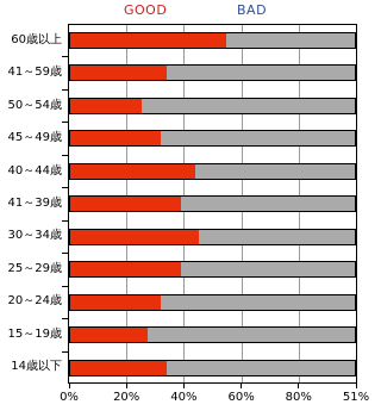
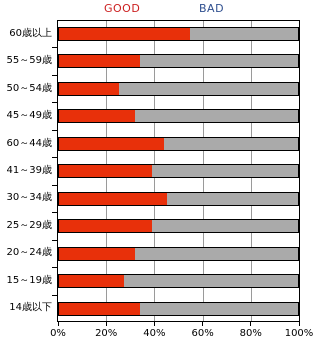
  GOOD
  BAD
  60歳以上
- 41～59歳
+ 55～59歳
  50～54歳
  45～49歳
- 40～44歳
+ 60～44歳
  41～39歳
  30～34歳
  25～29歳
  20～24歳
  15～19歳
  14歳以下
  0%
  20%
  40%
  60%
  80%
- 51%
+ 100%
